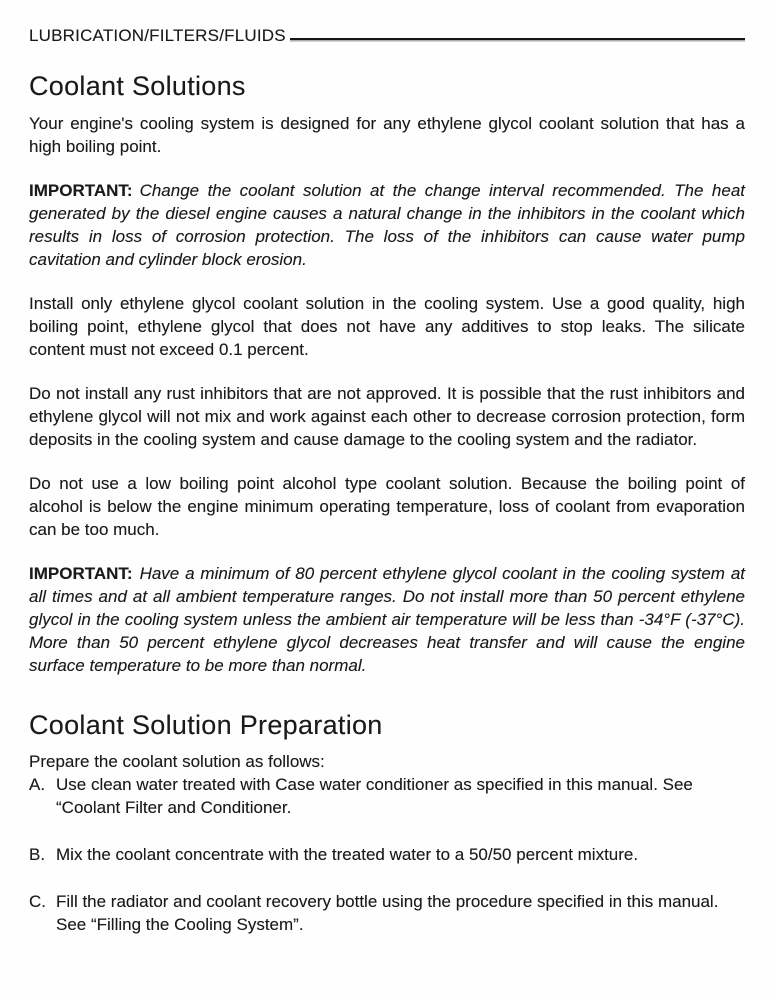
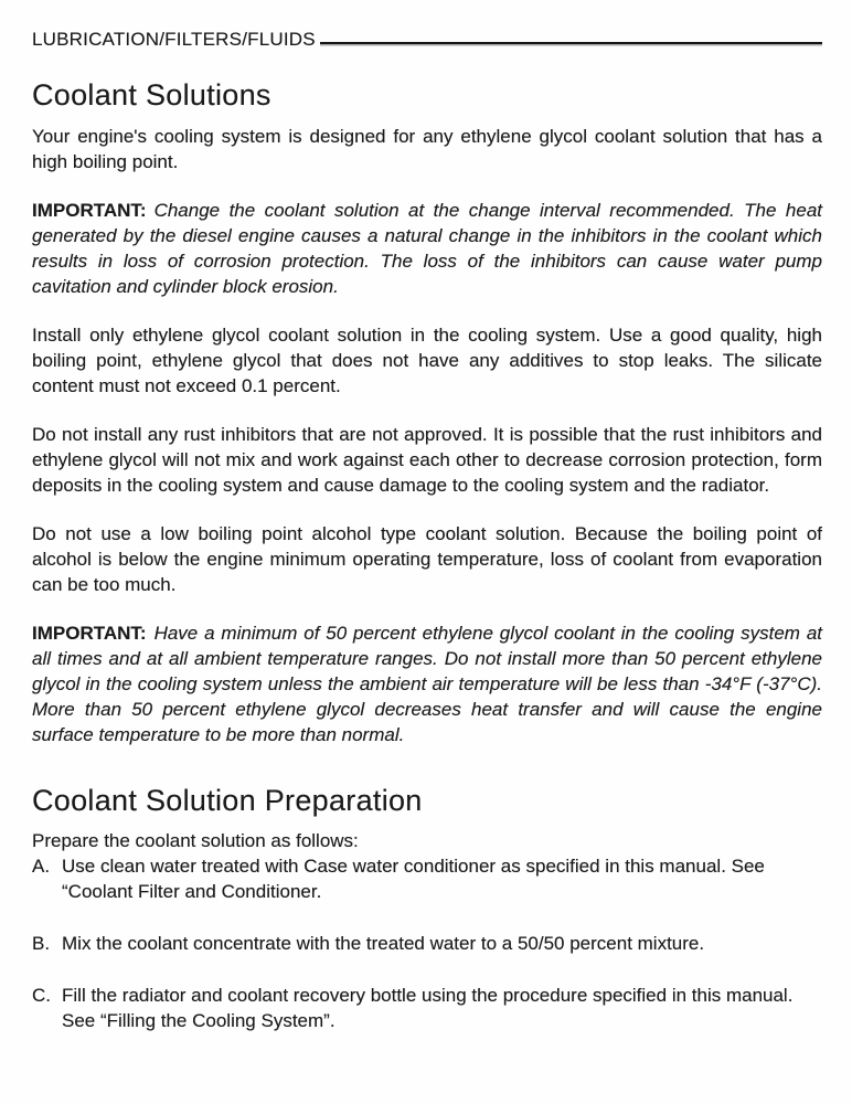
  LUBRICATION/FILTERS/FLUIDS
  Coolant Solutions
  Your engine's cooling system is designed for any ethylene glycol coolant solution that has a high boiling point.
  IMPORTANT: Change the coolant solution at the change interval recommended. The heat generated by the diesel engine causes a natural change in the inhibitors in the coolant which results in loss of corrosion protection. The loss of the inhibitors can cause water pump cavitation and cylinder block erosion.
  Install only ethylene glycol coolant solution in the cooling system. Use a good quality, high boiling point, ethylene glycol that does not have any additives to stop leaks. The silicate content must not exceed 0.1 percent.
  Do not install any rust inhibitors that are not approved. It is possible that the rust inhibitors and ethylene glycol will not mix and work against each other to decrease corrosion protection, form deposits in the cooling system and cause damage to the cooling system and the radiator.
  Do not use a low boiling point alcohol type coolant solution. Because the boiling point of alcohol is below the engine minimum operating temperature, loss of coolant from evaporation can be too much.
- IMPORTANT: Have a minimum of 80 percent ethylene glycol coolant in the cooling system at all times and at all ambient temperature ranges. Do not install more than 50 percent ethylene glycol in the cooling system unless the ambient air temperature will be less than -34°F (-37°C). More than 50 percent ethylene glycol decreases heat transfer and will cause the engine surface temperature to be more than normal.
+ IMPORTANT: Have a minimum of 50 percent ethylene glycol coolant in the cooling system at all times and at all ambient temperature ranges. Do not install more than 50 percent ethylene glycol in the cooling system unless the ambient air temperature will be less than -34°F (-37°C). More than 50 percent ethylene glycol decreases heat transfer and will cause the engine surface temperature to be more than normal.
  Coolant Solution Preparation
  Prepare the coolant solution as follows:
  A.
  Use clean water treated with Case water conditioner as specified in this manual. See “Coolant Filter and Conditioner.
  B.
  Mix the coolant concentrate with the treated water to a 50/50 percent mixture.
  C.
  Fill the radiator and coolant recovery bottle using the procedure specified in this manual. See “Filling the Cooling System”.
